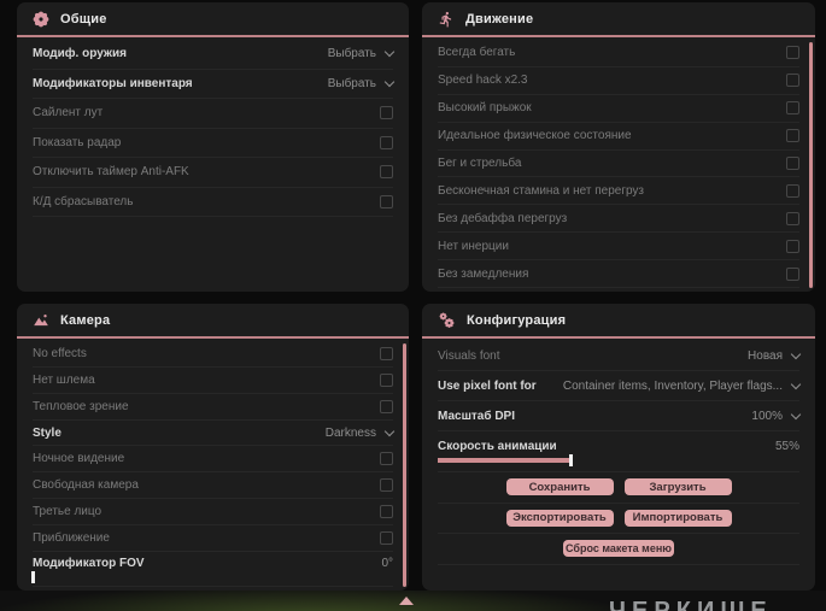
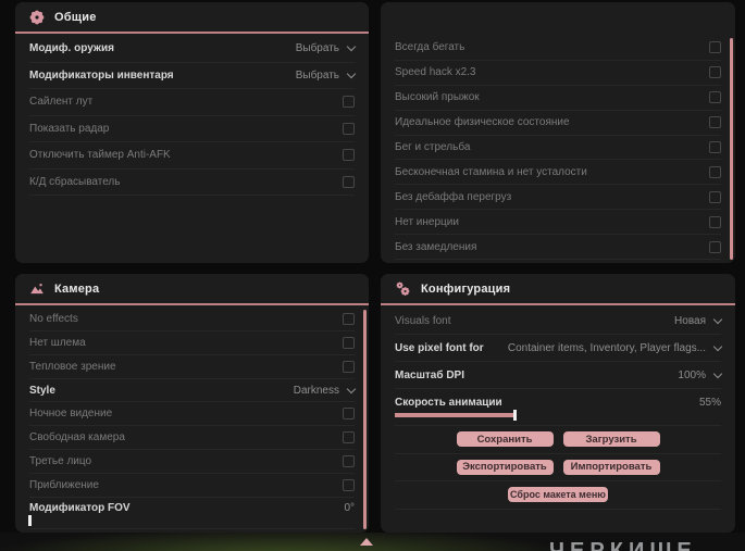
  Общие
  Модиф. оружия
  Выбрать
  Модификаторы инвентаря
  Выбрать
  Сайлент лут
  Показать радар
  Отключить таймер Anti-AFK
  К/Д сбрасыватель
- Движение
  Всегда бегать
  Speed hack x2.3
  Высокий прыжок
  Идеальное физическое состояние
  Бег и стрельба
- Бесконечная стамина и нет перегруз
+ Бесконечная стамина и нет усталости
  Без дебаффа перегруз
  Нет инерции
  Без замедления
  Камера
  No effects
  Нет шлема
  Тепловое зрение
  Style
  Darkness
  Ночное видение
  Свободная камера
  Третье лицо
  Приближение
  Модификатор FOV
  0°
  Конфигурация
  Visuals font
  Новая
  Use pixel font for
  Container items, Inventory, Player flags...
  Масштаб DPI
  100%
  Скорость анимации
  55%
  Сохранить
  Загрузить
  Экспортировать
  Импортировать
  Сброс макета меню
